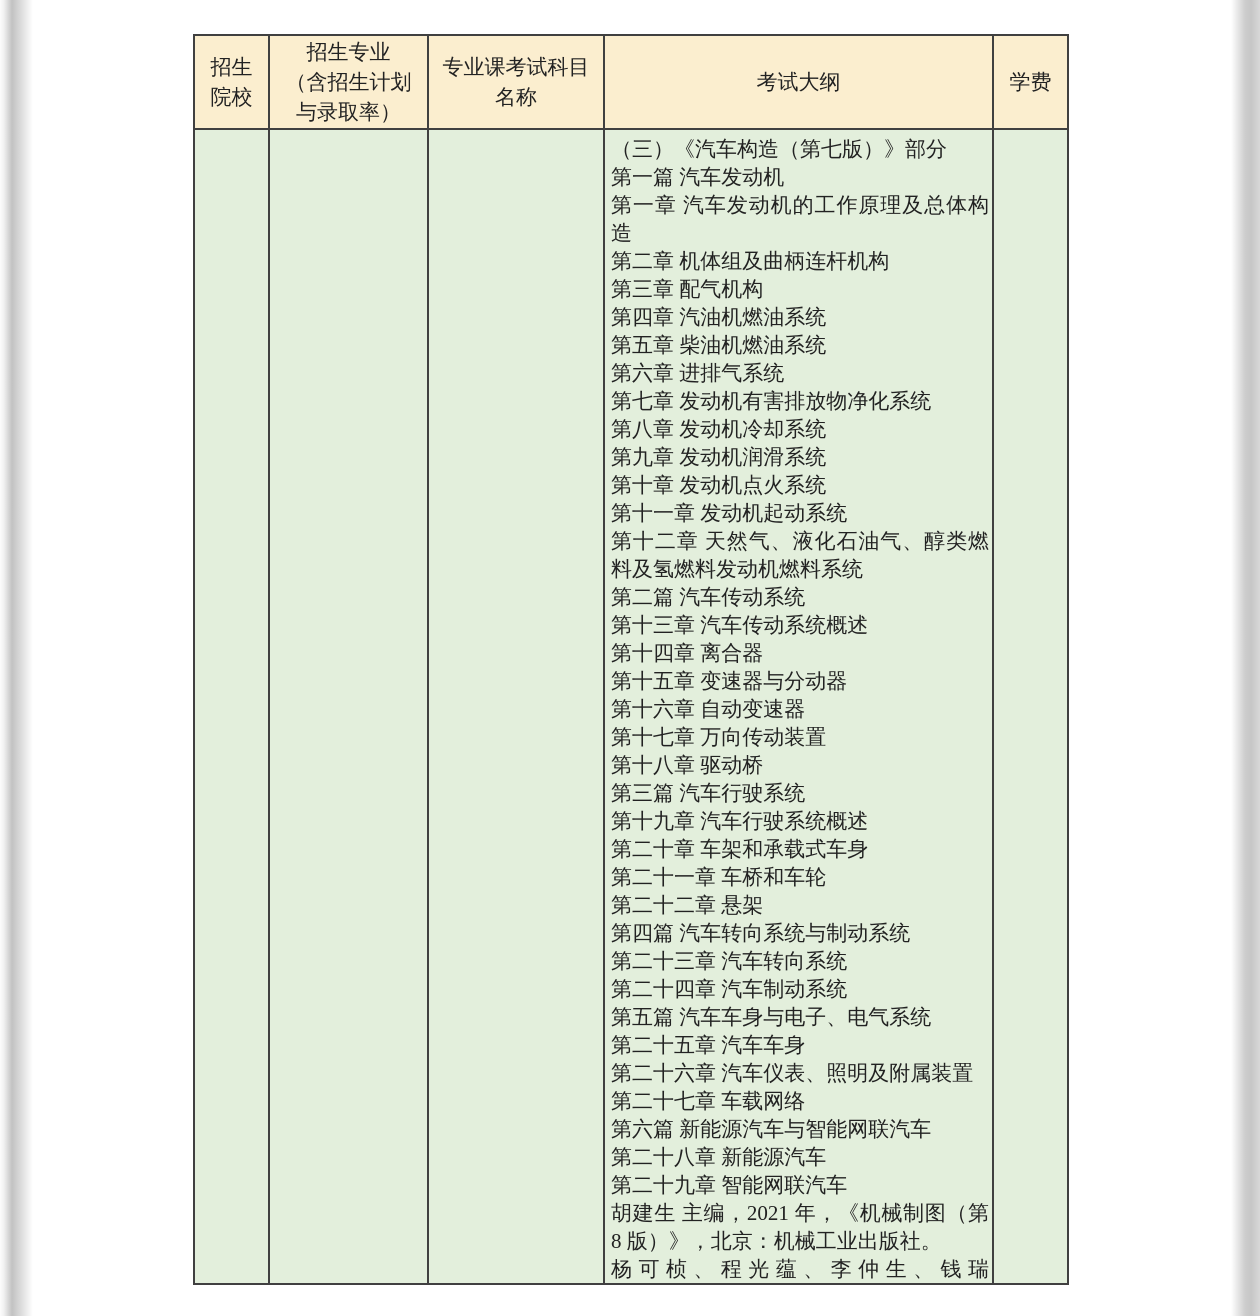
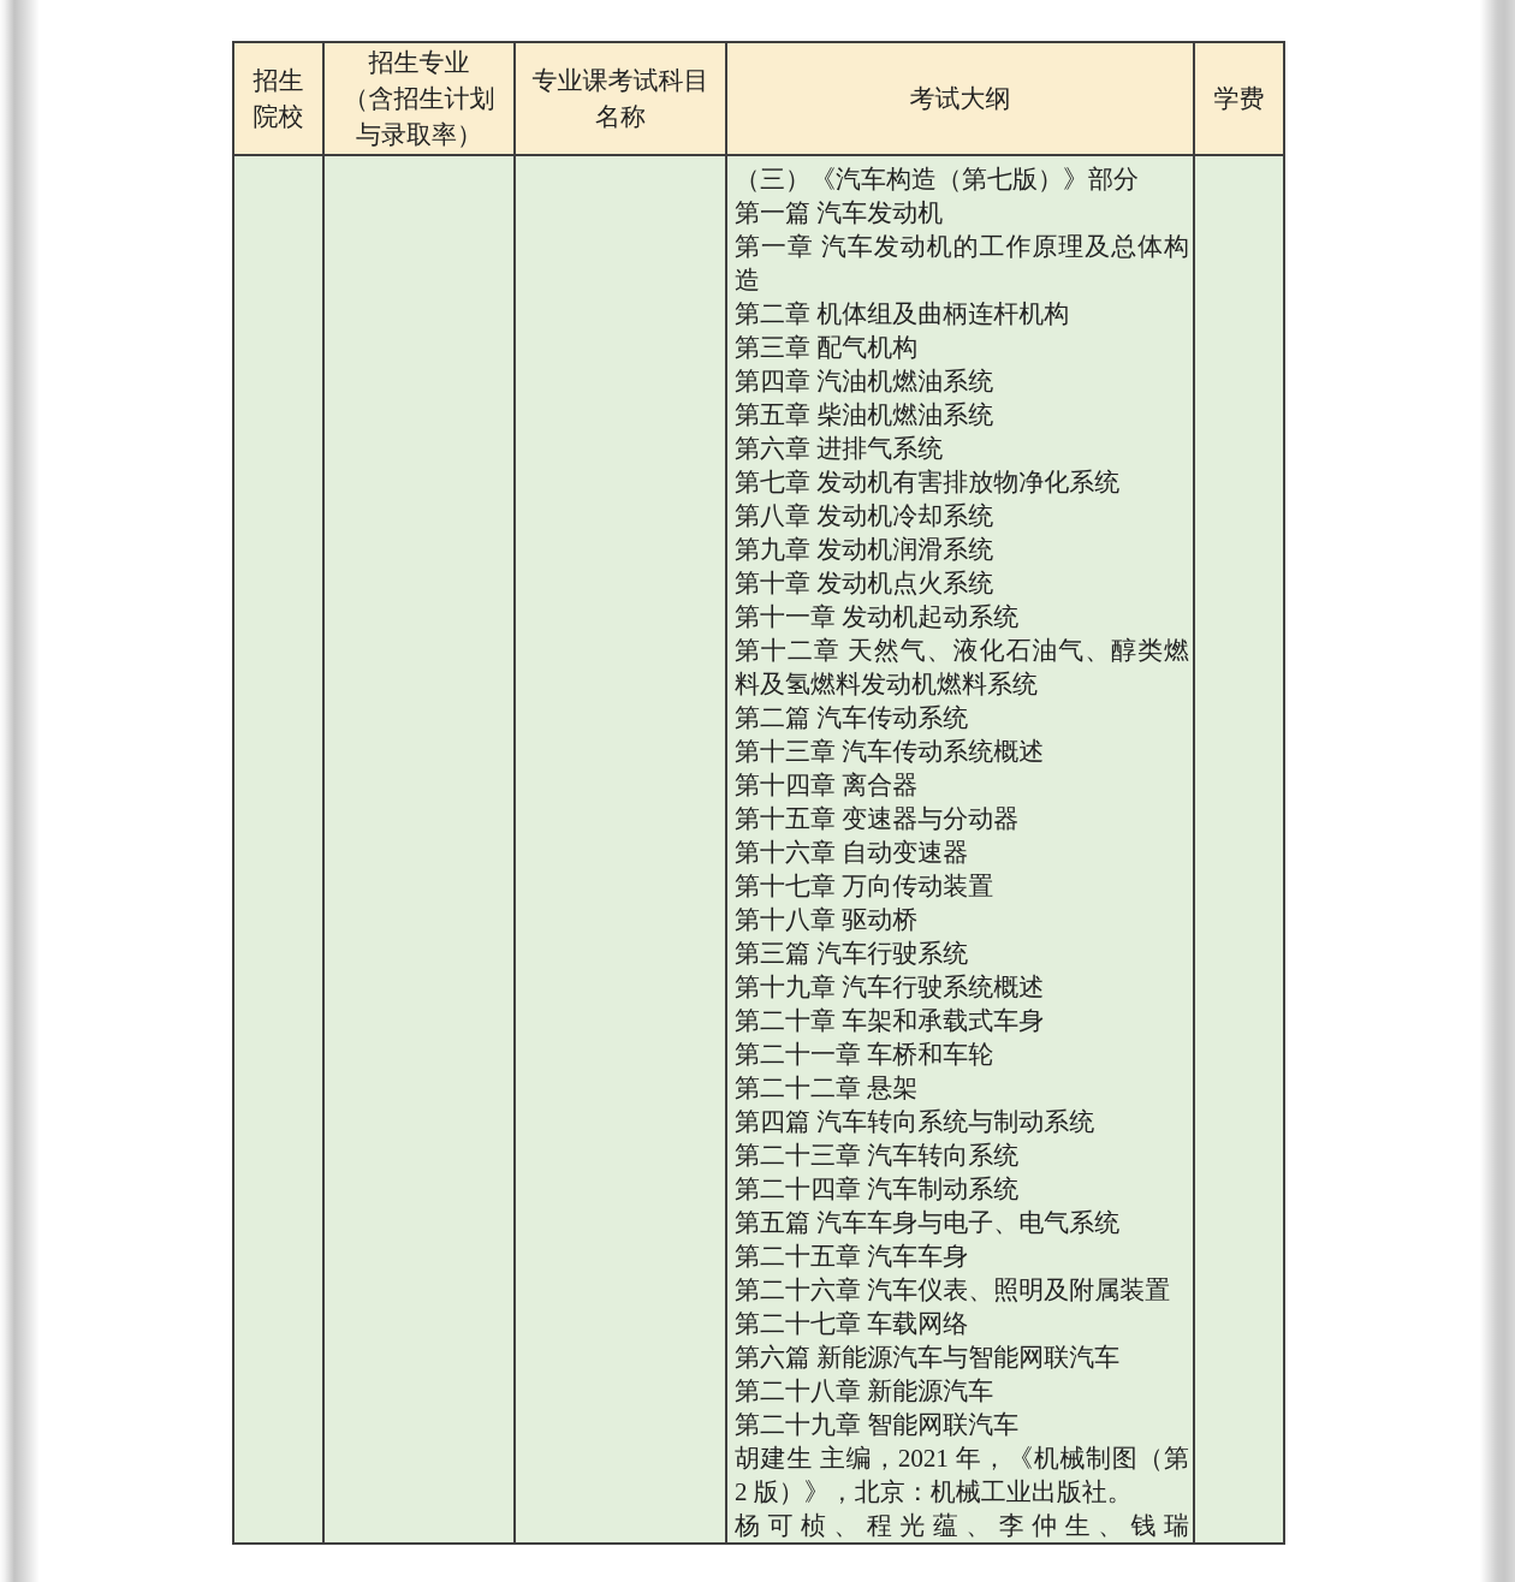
  招生院校	招生专业（含招生计划与录取率）	专业课考试科目名称	考试大纲	学费
- 			（三）《汽车构造（第七版）》部分第一篇 汽车发动机第一章 汽车发动机的工作原理及总体构造第二章 机体组及曲柄连杆机构第三章 配气机构第四章 汽油机燃油系统第五章 柴油机燃油系统第六章 进排气系统第七章 发动机有害排放物净化系统第八章 发动机冷却系统第九章 发动机润滑系统第十章 发动机点火系统第十一章 发动机起动系统第十二章 天然气、液化石油气、醇类燃料及氢燃料发动机燃料系统第二篇 汽车传动系统第十三章 汽车传动系统概述第十四章 离合器第十五章 变速器与分动器第十六章 自动变速器第十七章 万向传动装置第十八章 驱动桥第三篇 汽车行驶系统第十九章 汽车行驶系统概述第二十章 车架和承载式车身第二十一章 车桥和车轮第二十二章 悬架第四篇 汽车转向系统与制动系统第二十三章 汽车转向系统第二十四章 汽车制动系统第五篇 汽车车身与电子、电气系统第二十五章 汽车车身第二十六章 汽车仪表、照明及附属装置第二十七章 车载网络第六篇 新能源汽车与智能网联汽车第二十八章 新能源汽车第二十九章 智能网联汽车胡建生 主编，2021 年，《机械制图（第 8 版）》，北京：机械工业出版社。杨可桢、程光蕴、李仲生、钱瑞
+ 			（三）《汽车构造（第七版）》部分第一篇 汽车发动机第一章 汽车发动机的工作原理及总体构造第二章 机体组及曲柄连杆机构第三章 配气机构第四章 汽油机燃油系统第五章 柴油机燃油系统第六章 进排气系统第七章 发动机有害排放物净化系统第八章 发动机冷却系统第九章 发动机润滑系统第十章 发动机点火系统第十一章 发动机起动系统第十二章 天然气、液化石油气、醇类燃料及氢燃料发动机燃料系统第二篇 汽车传动系统第十三章 汽车传动系统概述第十四章 离合器第十五章 变速器与分动器第十六章 自动变速器第十七章 万向传动装置第十八章 驱动桥第三篇 汽车行驶系统第十九章 汽车行驶系统概述第二十章 车架和承载式车身第二十一章 车桥和车轮第二十二章 悬架第四篇 汽车转向系统与制动系统第二十三章 汽车转向系统第二十四章 汽车制动系统第五篇 汽车车身与电子、电气系统第二十五章 汽车车身第二十六章 汽车仪表、照明及附属装置第二十七章 车载网络第六篇 新能源汽车与智能网联汽车第二十八章 新能源汽车第二十九章 智能网联汽车胡建生 主编，2021 年，《机械制图（第 2 版）》，北京：机械工业出版社。杨可桢、程光蕴、李仲生、钱瑞
